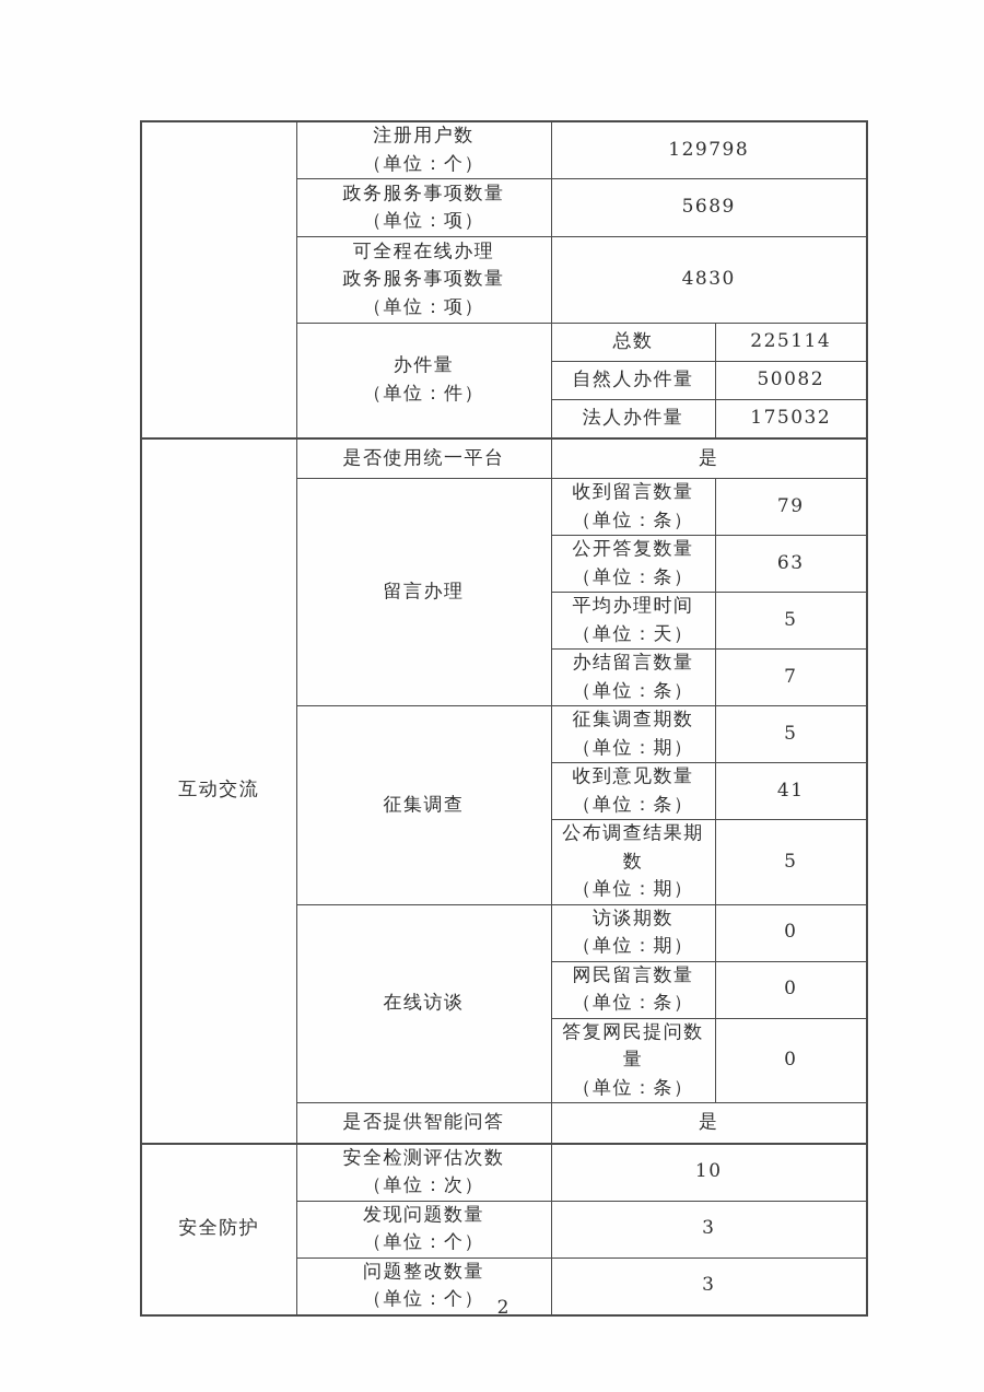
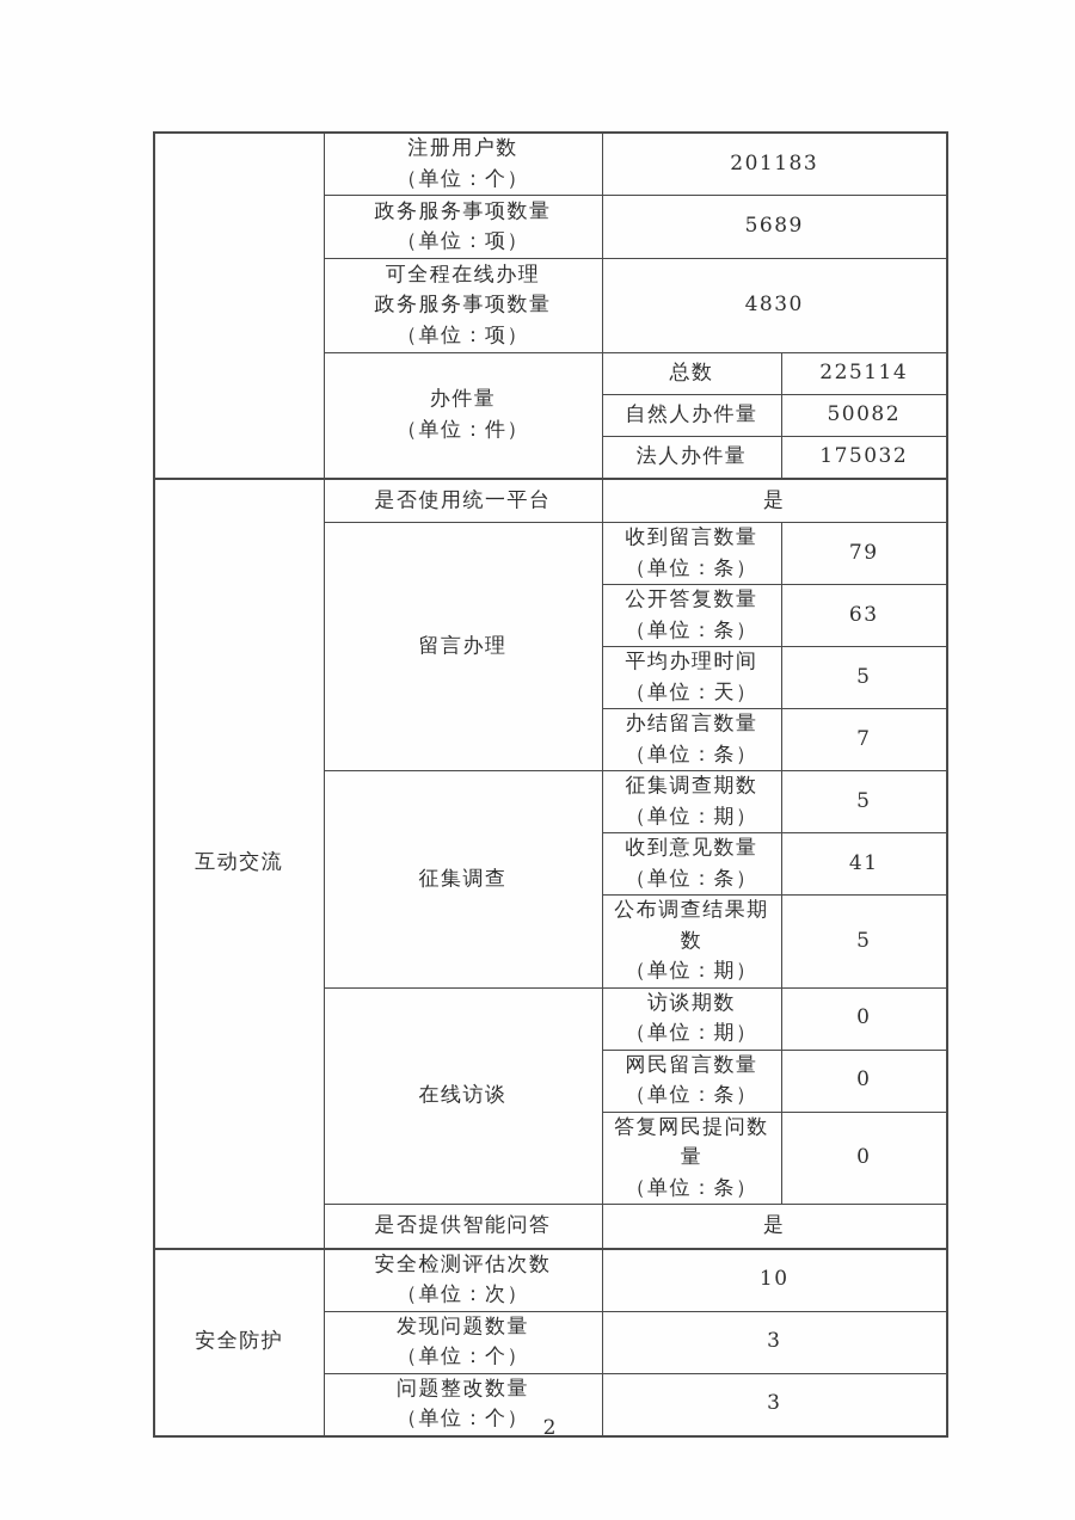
- 	注册用户数 （单位：个）	129798
+ 	注册用户数 （单位：个）	201183
  政务服务事项数量 （单位：项）	5689
  可全程在线办理 政务服务事项数量 （单位：项）	4830
  办件量 （单位：件）	总数	225114
  自然人办件量	50082
  法人办件量	175032
  互动交流	是否使用统一平台	是
  留言办理	收到留言数量 （单位：条）	79
  公开答复数量 （单位：条）	63
  平均办理时间 （单位：天）	5
  办结留言数量 （单位：条）	7
  征集调查	征集调查期数 （单位：期）	5
  收到意见数量 （单位：条）	41
  公布调查结果期数 （单位：期）	5
  在线访谈	访谈期数 （单位：期）	0
  网民留言数量 （单位：条）	0
  答复网民提问数量 （单位：条）	0
  是否提供智能问答	是
  安全防护	安全检测评估次数 （单位：次）	10
  发现问题数量 （单位：个）	3
  问题整改数量 （单位：个）	3
  2
